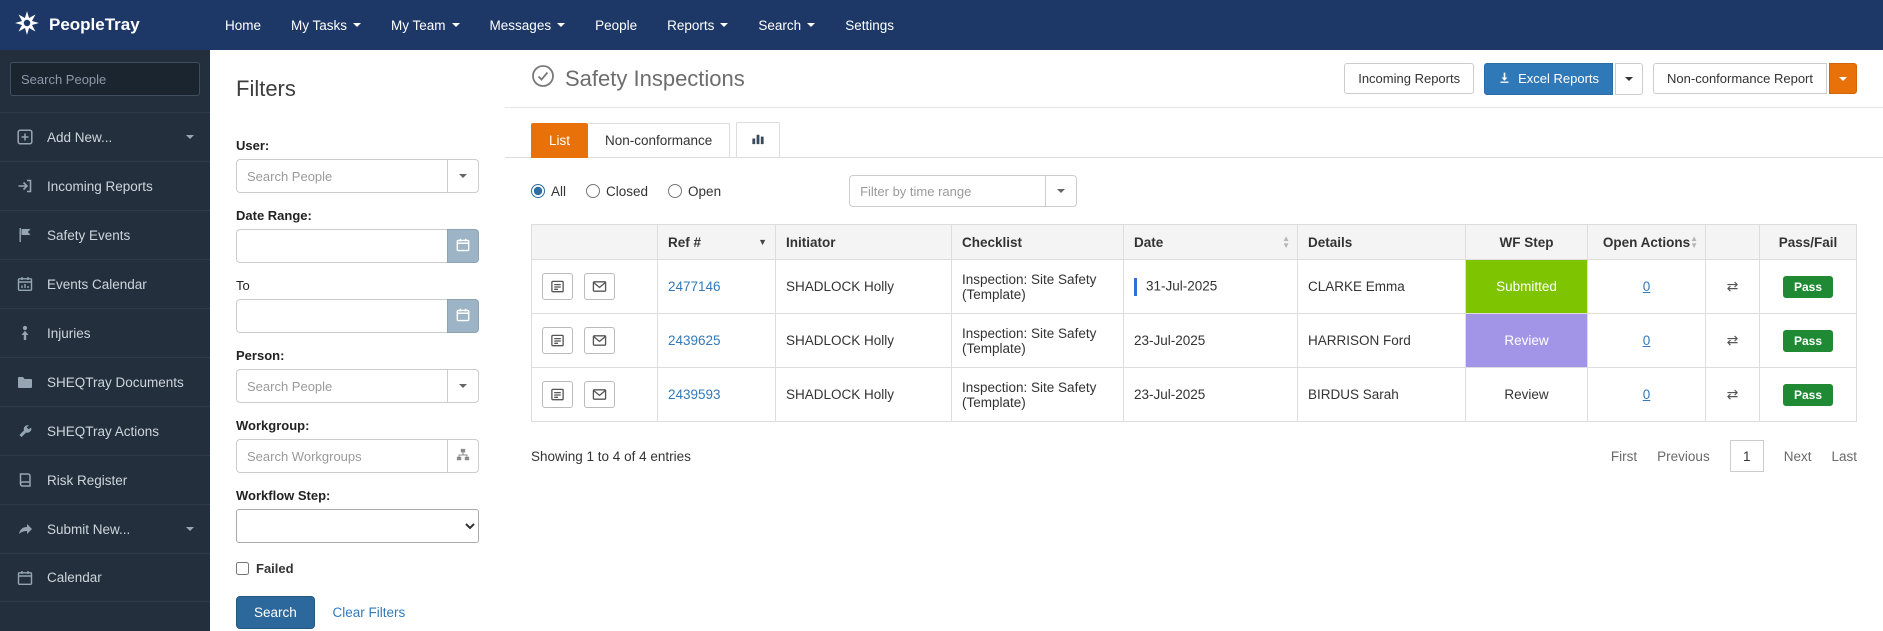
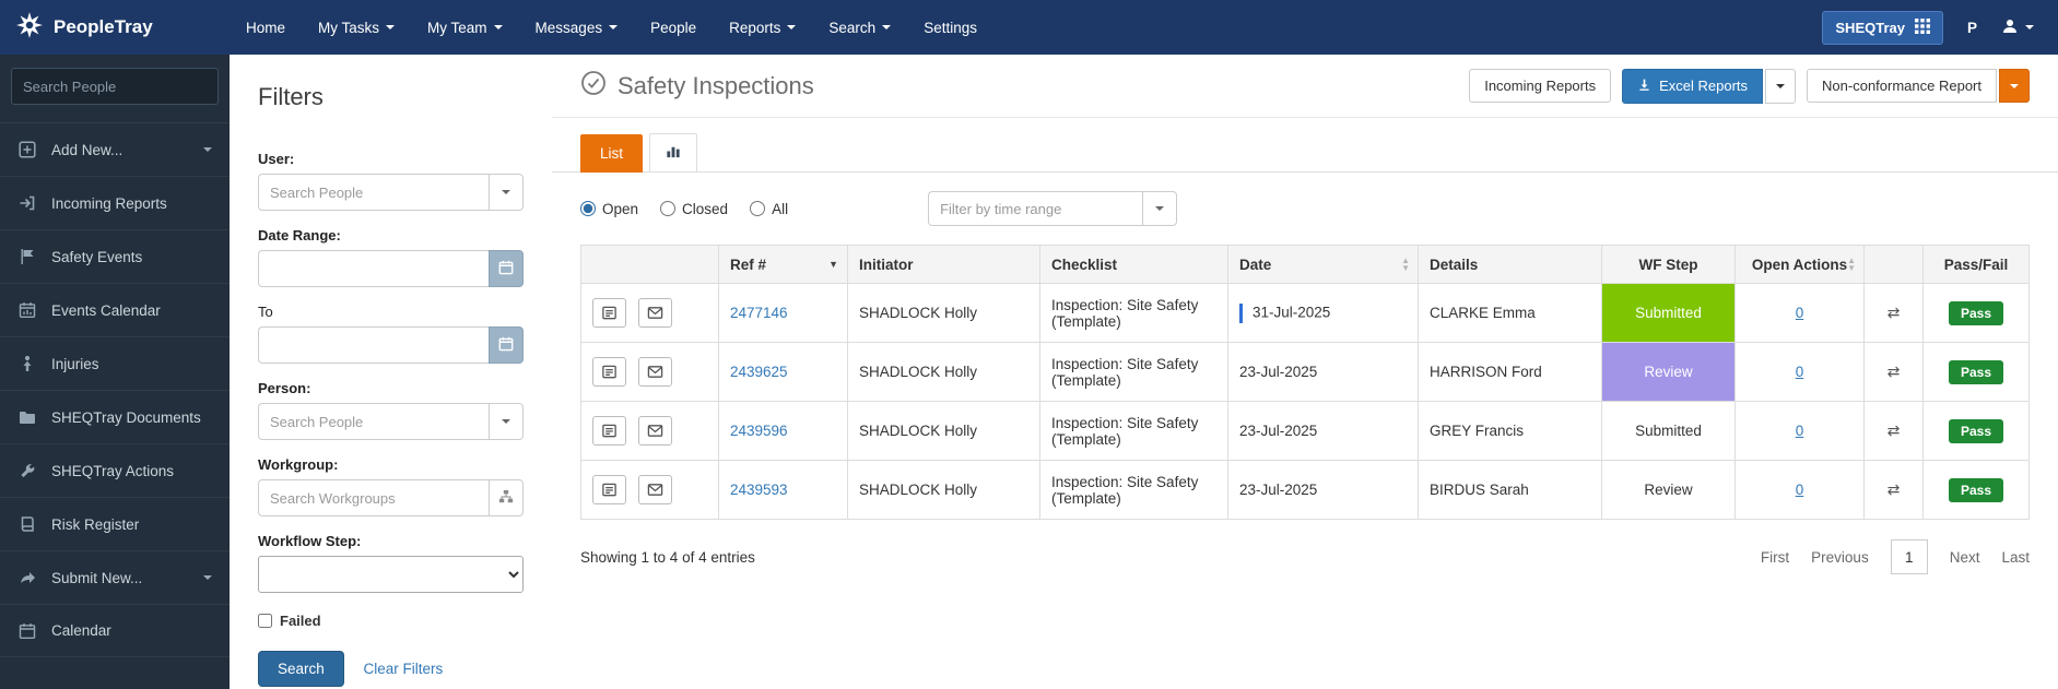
  PeopleTray
  Home
  My Tasks
  My Team
  Messages
  People
  Reports
  Search
  Settings
+ SHEQTray
+ P
  Search People
  Add New...
  Incoming Reports
  Safety Events
  Events Calendar
  Injuries
  SHEQTray Documents
  SHEQTray Actions
  Risk Register
  Submit New...
  Calendar
  Filters
  User:
  Search People
  Date Range:
  To
  Person:
  Search People
  Workgroup:
  Search Workgroups
  Workflow Step:
  Failed
  Search Clear Filters
  Safety Inspections
  Incoming Reports
  Excel Reports
  Non-conformance Report
  List
- Non-conformance
- All
+ Open
  Closed
- Open
+ All
  Filter by time range
  	Ref # ▼	Initiator	Checklist	Date ▲▼	Details	WF Step	Open Actions▲▼		Pass/Fail
  	2477146	SHADLOCK Holly	Inspection: Site Safety (Template)	31-Jul-2025	CLARKE Emma	Submitted	0	⇄	Pass
  	2439625	SHADLOCK Holly	Inspection: Site Safety (Template)	23-Jul-2025	HARRISON Ford	Review	0	⇄	Pass
+ 	2439596	SHADLOCK Holly	Inspection: Site Safety (Template)	23-Jul-2025	GREY Francis	Submitted	0	⇄	Pass
  	2439593	SHADLOCK Holly	Inspection: Site Safety (Template)	23-Jul-2025	BIRDUS Sarah	Review	0	⇄	Pass
  Showing 1 to 4 of 4 entries
  First
  Previous
  1
  Next
  Last
